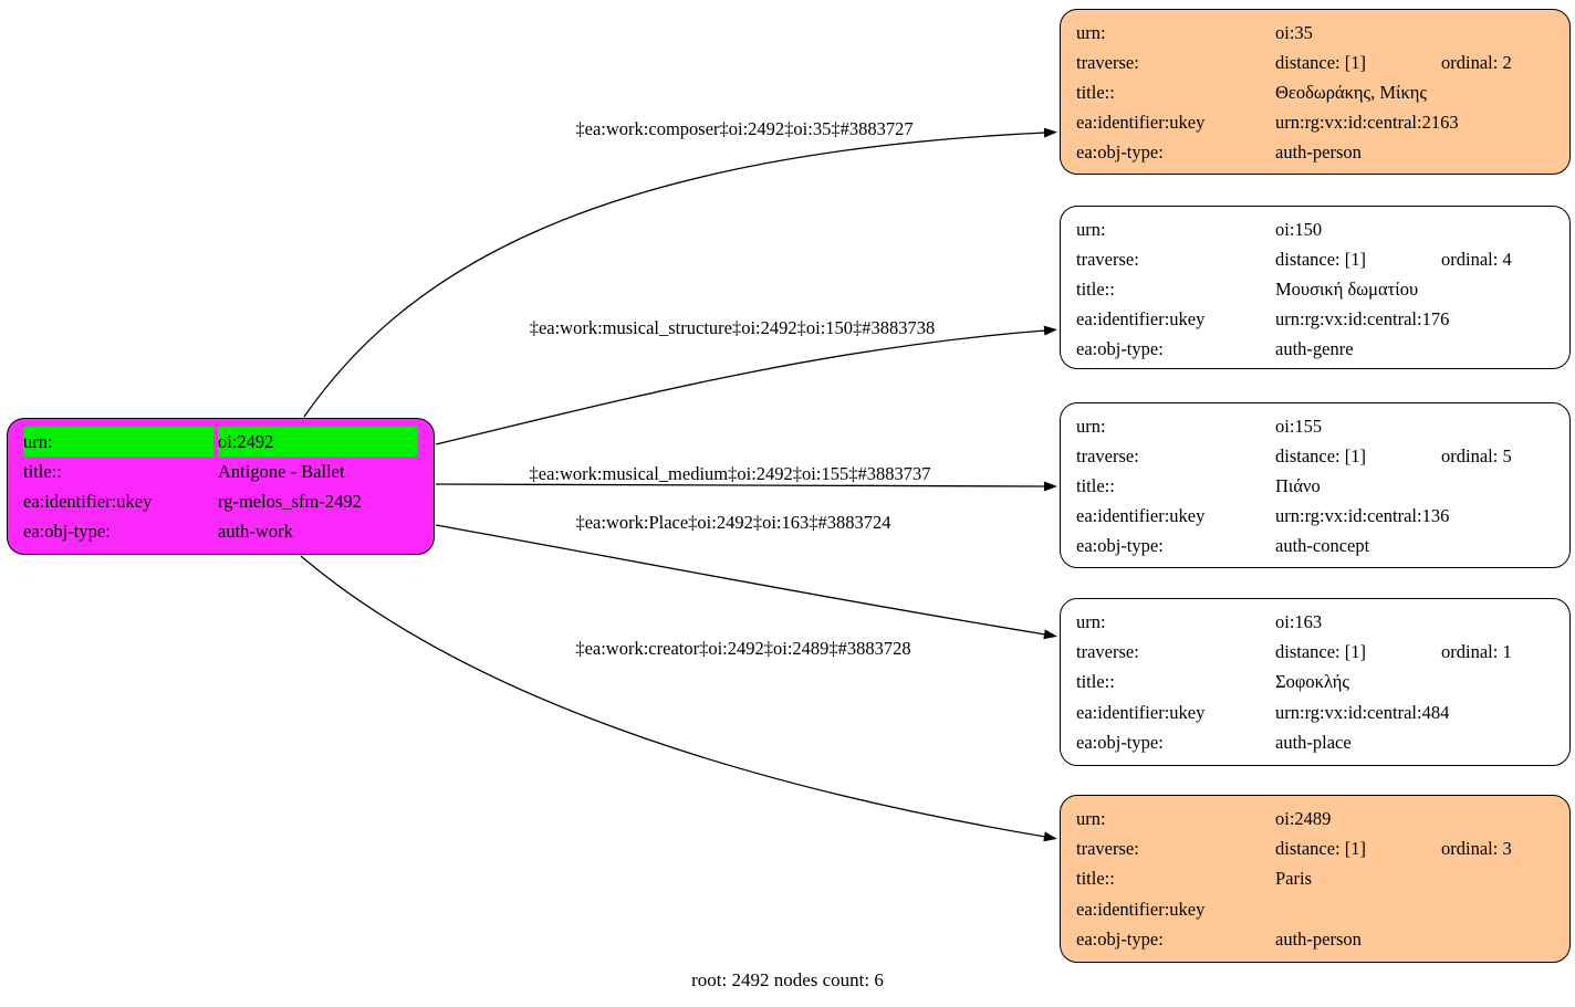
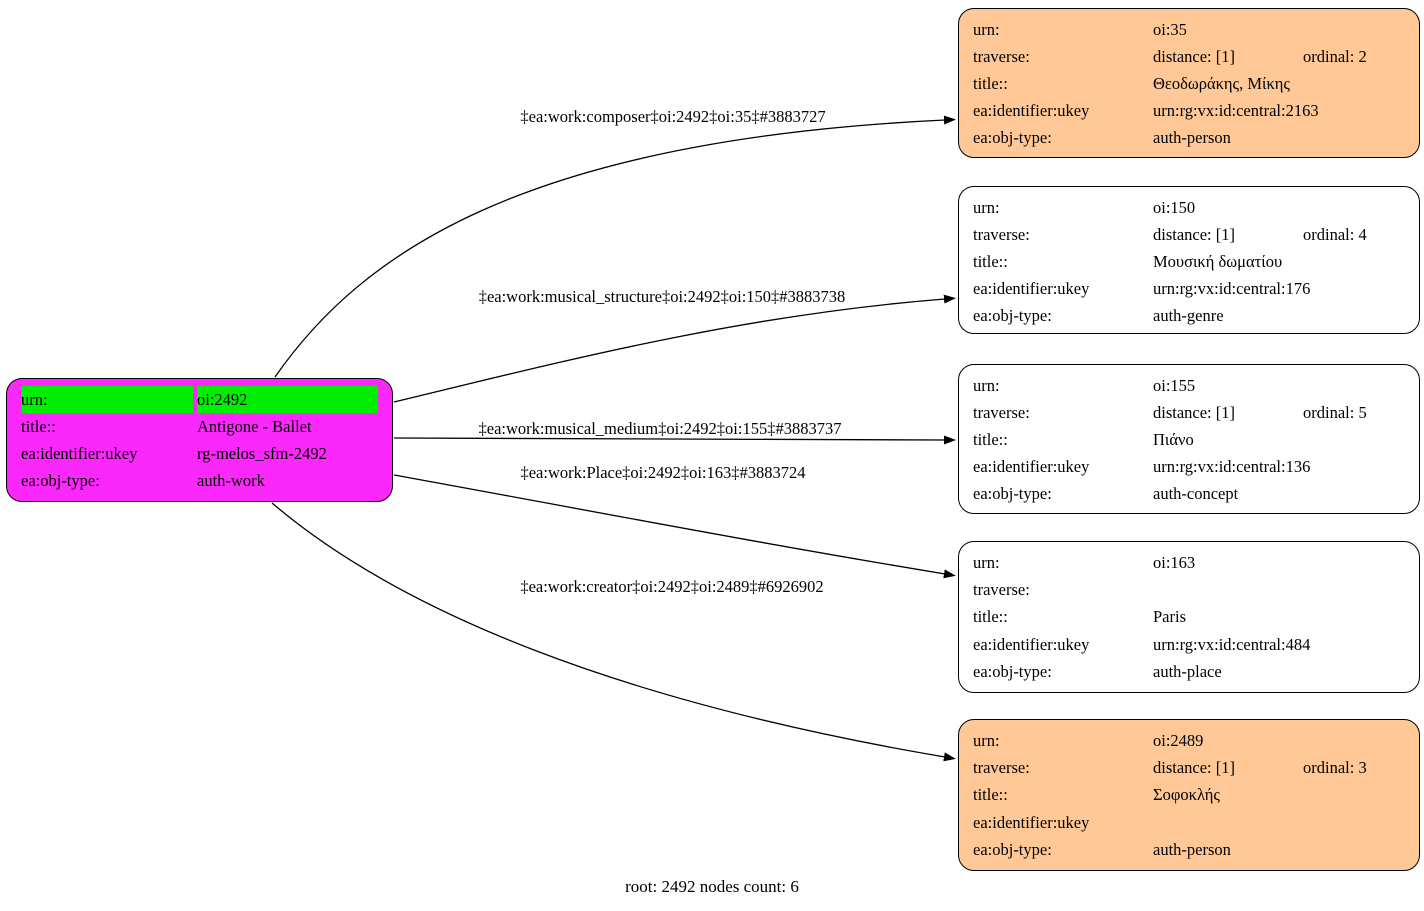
  urn:
  oi:2492
  title::
  Antigone - Ballet
  ea:identifier:ukey
  rg-melos_sfm-2492
  ea:obj-type:
  auth-work
  urn:
  oi:35
  traverse:
  distance: [1] ordinal: 2
  title::
  Θεοδωράκης, Μίκης
  ea:identifier:ukey
  urn:rg:vx:id:central:2163
  ea:obj-type:
  auth-person
  urn:
  oi:150
  traverse:
  distance: [1] ordinal: 4
  title::
  Μουσική δωματίου
  ea:identifier:ukey
  urn:rg:vx:id:central:176
  ea:obj-type:
  auth-genre
  urn:
  oi:155
  traverse:
  distance: [1] ordinal: 5
  title::
  Πιάνο
  ea:identifier:ukey
  urn:rg:vx:id:central:136
  ea:obj-type:
  auth-concept
  urn:
  oi:163
  traverse:
- distance: [1] ordinal: 1
  title::
- Σοφοκλής
+ Paris
  ea:identifier:ukey
  urn:rg:vx:id:central:484
  ea:obj-type:
  auth-place
  urn:
  oi:2489
  traverse:
  distance: [1] ordinal: 3
  title::
- Paris
+ Σοφοκλής
  ea:identifier:ukey
  ea:obj-type:
  auth-person
  ‡ea:work:composer‡oi:2492‡oi:35‡#3883727
  ‡ea:work:musical_structure‡oi:2492‡oi:150‡#3883738
  ‡ea:work:musical_medium‡oi:2492‡oi:155‡#3883737
  ‡ea:work:Place‡oi:2492‡oi:163‡#3883724
- ‡ea:work:creator‡oi:2492‡oi:2489‡#3883728
+ ‡ea:work:creator‡oi:2492‡oi:2489‡#6926902
  root: 2492 nodes count: 6
